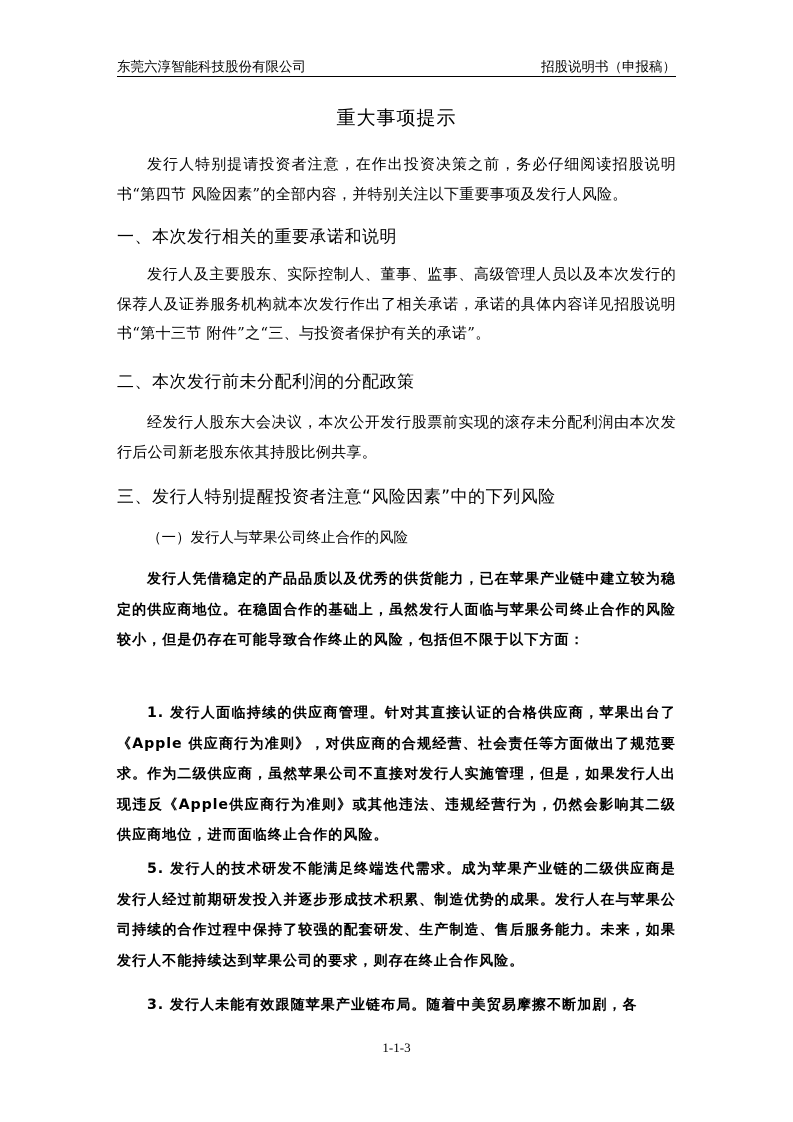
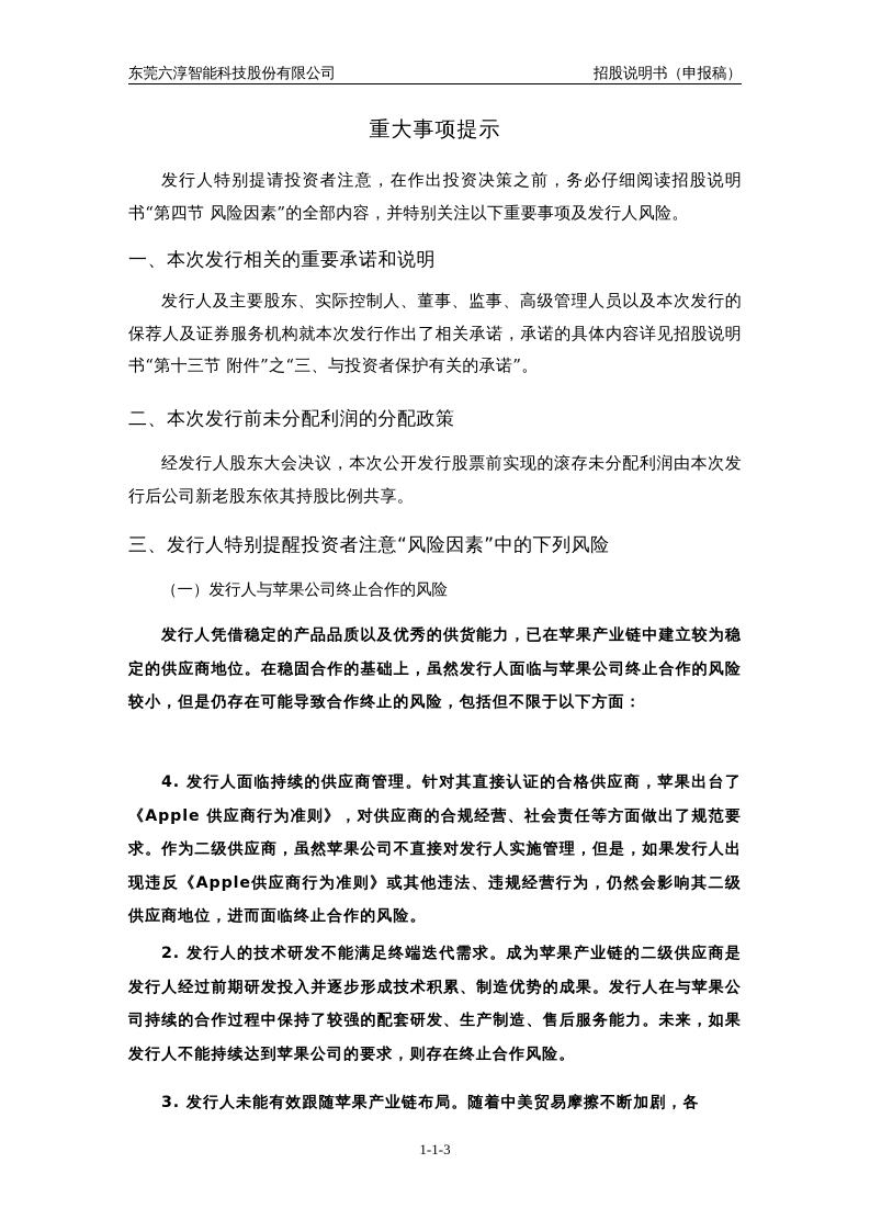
  东莞六淳智能科技股份有限公司
  招股说明书（申报稿）
  重大事项提示
  发行人特别提请投资者注意，在作出投资决策之前，务必仔细阅读招股说明书“第四节 风险因素”的全部内容，并特别关注以下重要事项及发行人风险。
  一、本次发行相关的重要承诺和说明
  发行人及主要股东、实际控制人、董事、监事、高级管理人员以及本次发行的保荐人及证券服务机构就本次发行作出了相关承诺，承诺的具体内容详见招股说明书“第十三节 附件”之“三、与投资者保护有关的承诺”。
  二、本次发行前未分配利润的分配政策
  经发行人股东大会决议，本次公开发行股票前实现的滚存未分配利润由本次发行后公司新老股东依其持股比例共享。
  三、发行人特别提醒投资者注意“风险因素”中的下列风险
  （一）发行人与苹果公司终止合作的风险
  发行人凭借稳定的产品品质以及优秀的供货能力，已在苹果产业链中建立较为稳定的供应商地位。在稳固合作的基础上，虽然发行人面临与苹果公司终止合作的风险较小，但是仍存在可能导致合作终止的风险，包括但不限于以下方面：
- 1. 发行人面临持续的供应商管理。针对其直接认证的合格供应商，苹果出台了《Apple 供应商行为准则》，对供应商的合规经营、社会责任等方面做出了规范要求。作为二级供应商，虽然苹果公司不直接对发行人实施管理，但是，如果发行人出现违反《Apple供应商行为准则》或其他违法、违规经营行为，仍然会影响其二级供应商地位，进而面临终止合作的风险。
+ 4. 发行人面临持续的供应商管理。针对其直接认证的合格供应商，苹果出台了《Apple 供应商行为准则》，对供应商的合规经营、社会责任等方面做出了规范要求。作为二级供应商，虽然苹果公司不直接对发行人实施管理，但是，如果发行人出现违反《Apple供应商行为准则》或其他违法、违规经营行为，仍然会影响其二级供应商地位，进而面临终止合作的风险。
- 5. 发行人的技术研发不能满足终端迭代需求。成为苹果产业链的二级供应商是发行人经过前期研发投入并逐步形成技术积累、制造优势的成果。发行人在与苹果公司持续的合作过程中保持了较强的配套研发、生产制造、售后服务能力。未来，如果发行人不能持续达到苹果公司的要求，则存在终止合作风险。
+ 2. 发行人的技术研发不能满足终端迭代需求。成为苹果产业链的二级供应商是发行人经过前期研发投入并逐步形成技术积累、制造优势的成果。发行人在与苹果公司持续的合作过程中保持了较强的配套研发、生产制造、售后服务能力。未来，如果发行人不能持续达到苹果公司的要求，则存在终止合作风险。
  3. 发行人未能有效跟随苹果产业链布局。随着中美贸易摩擦不断加剧，各
  1-1-3
